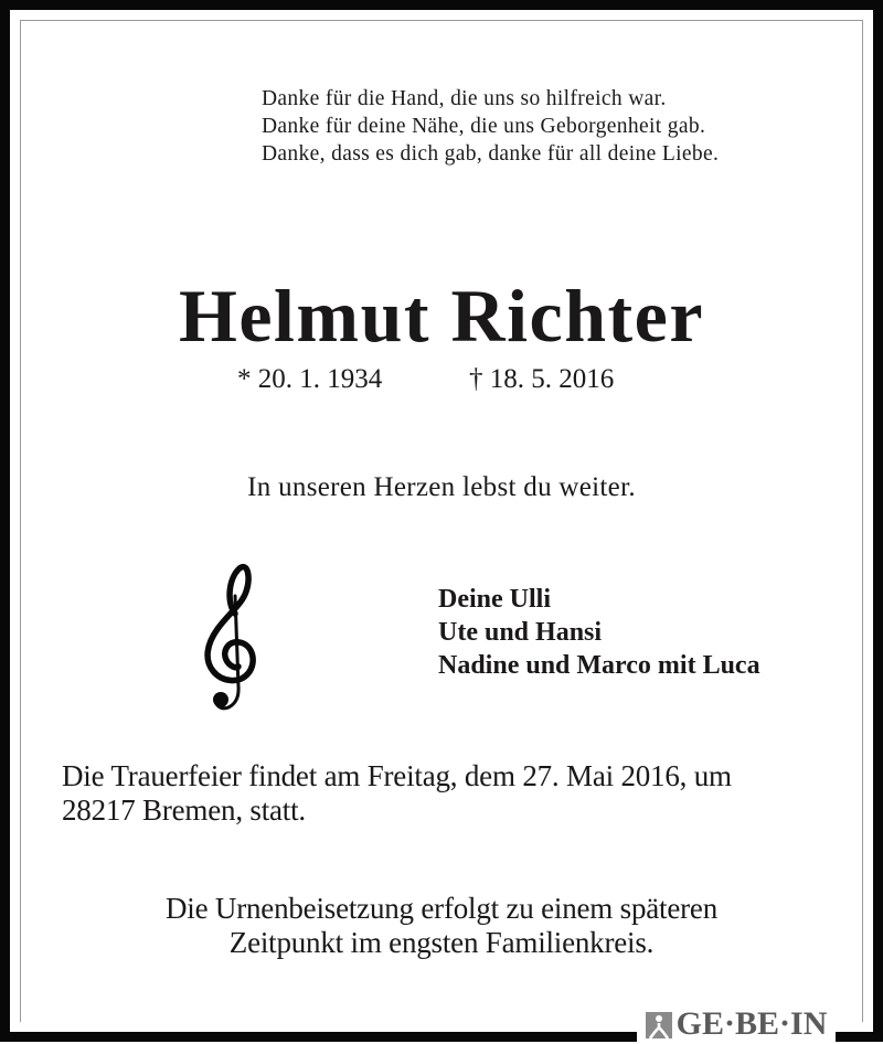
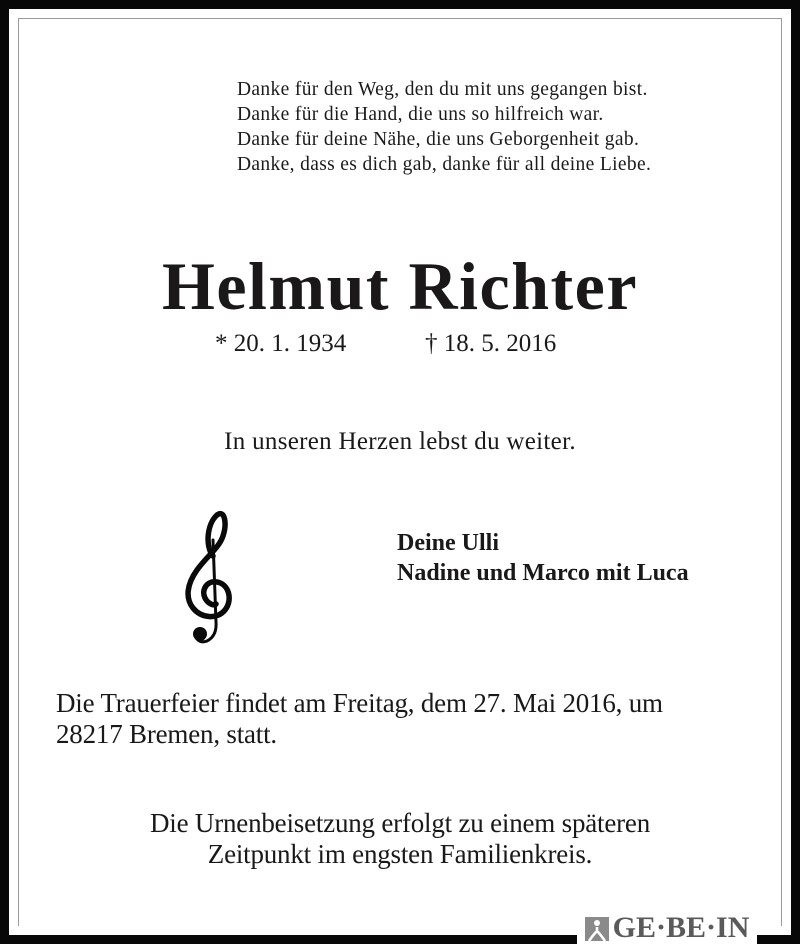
+ Danke für den Weg, den du mit uns gegangen bist.
  Danke für die Hand, die uns so hilfreich war.
  Danke für deine Nähe, die uns Geborgenheit gab.
  Danke, dass es dich gab, danke für all deine Liebe.
  Helmut Richter
  * 20. 1. 1934
  † 18. 5. 2016
  In unseren Herzen lebst du weiter.
  Deine Ulli
- Ute und Hansi
  Nadine und Marco mit Luca
  Die Trauerfeier findet am Freitag, dem 27. Mai 2016, um
  28217 Bremen, statt.
  Die Urnenbeisetzung erfolgt zu einem späteren
  Zeitpunkt im engsten Familienkreis.
  GE·BE·IN
